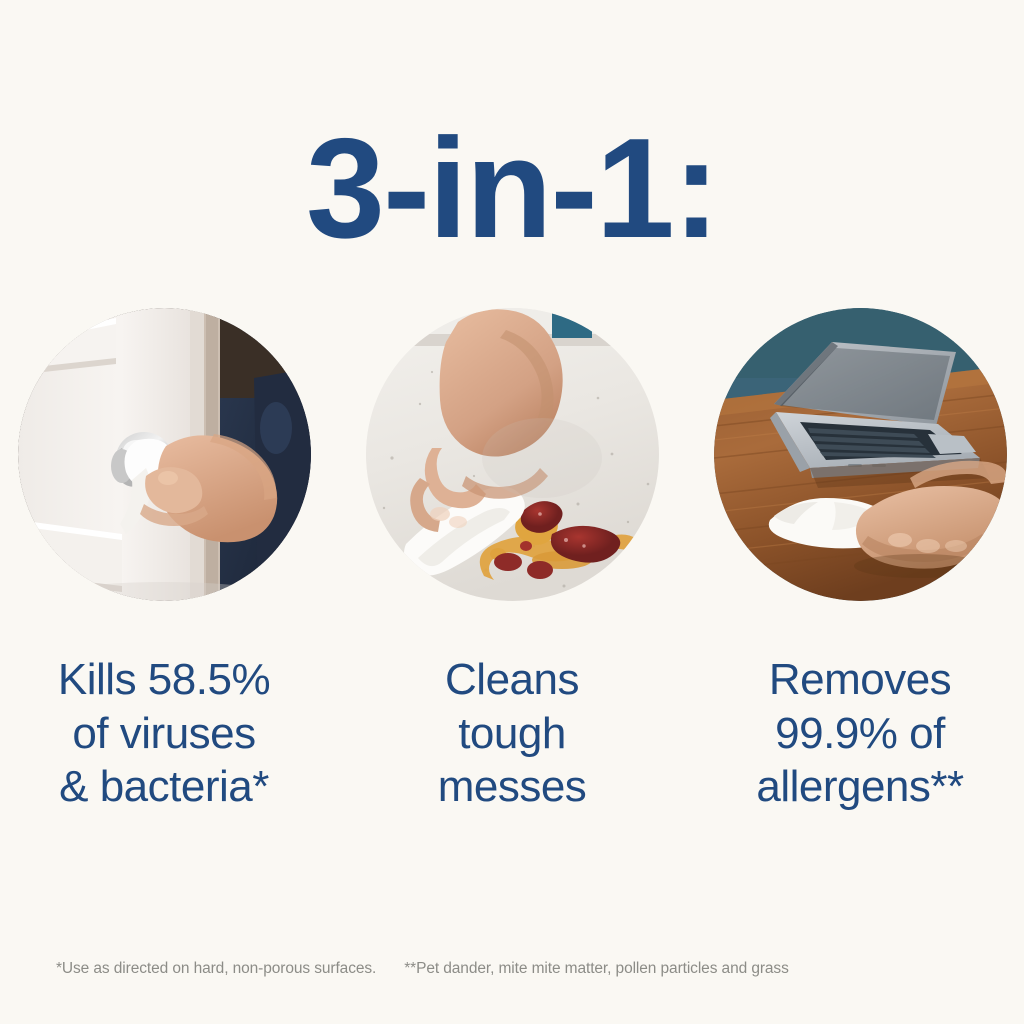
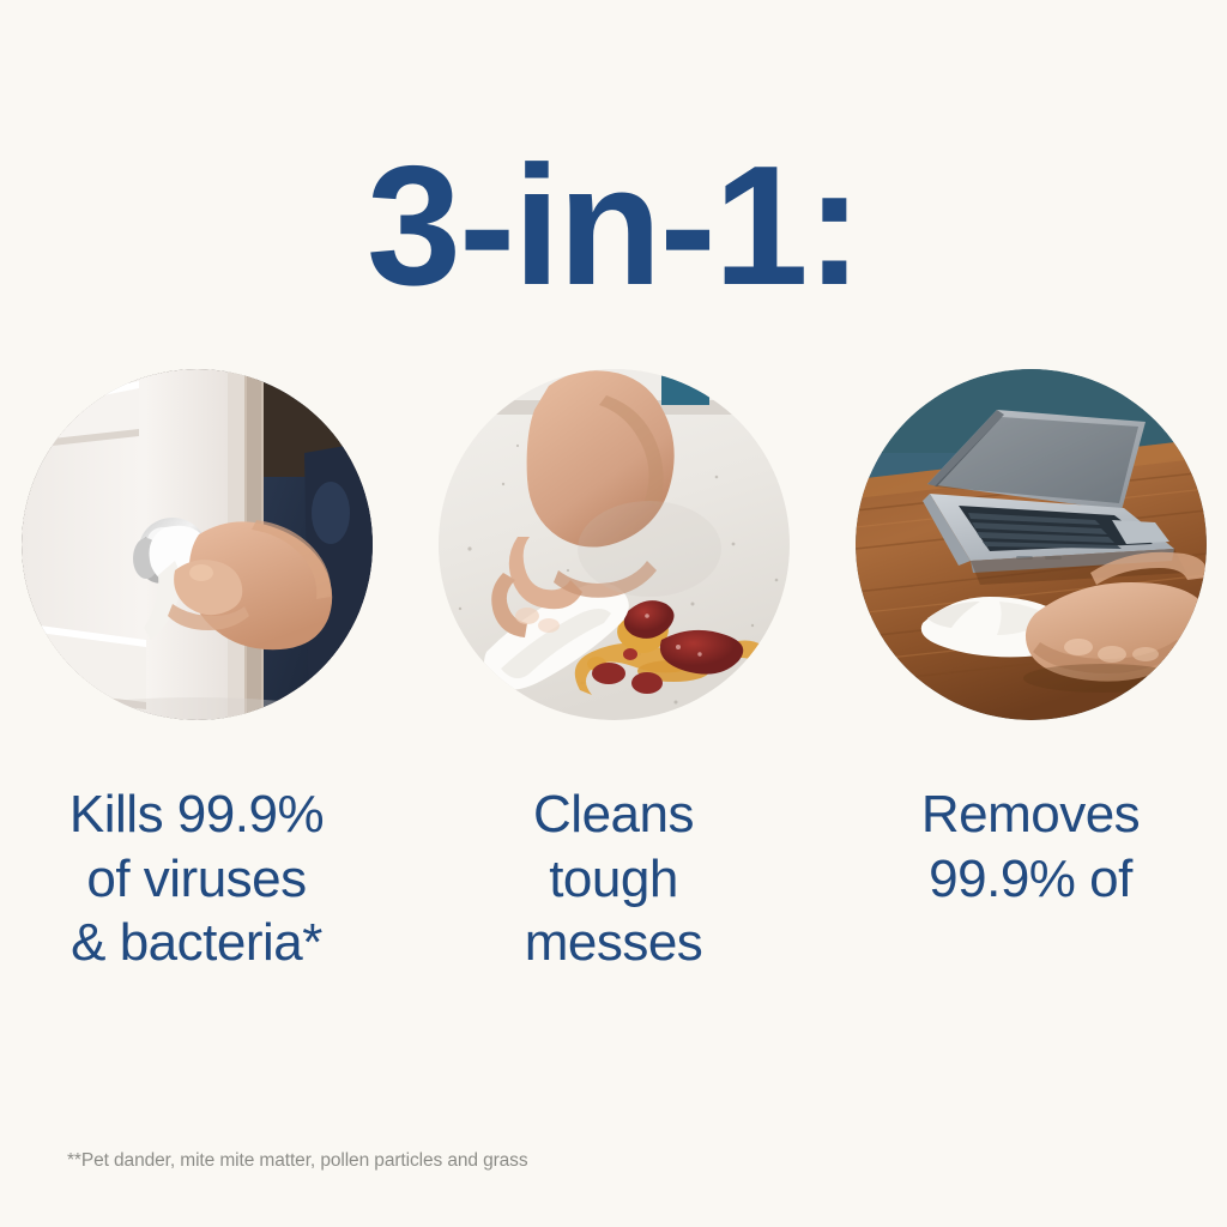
  3-in-1:
- Kills 58.5%
+ Kills 99.9%
  of viruses
  & bacteria*
  Cleans
  tough
  messes
  Removes
  99.9% of
- allergens**
- *Use as directed on hard, non-porous surfaces.
  **Pet dander, mite mite matter, pollen particles and grass
